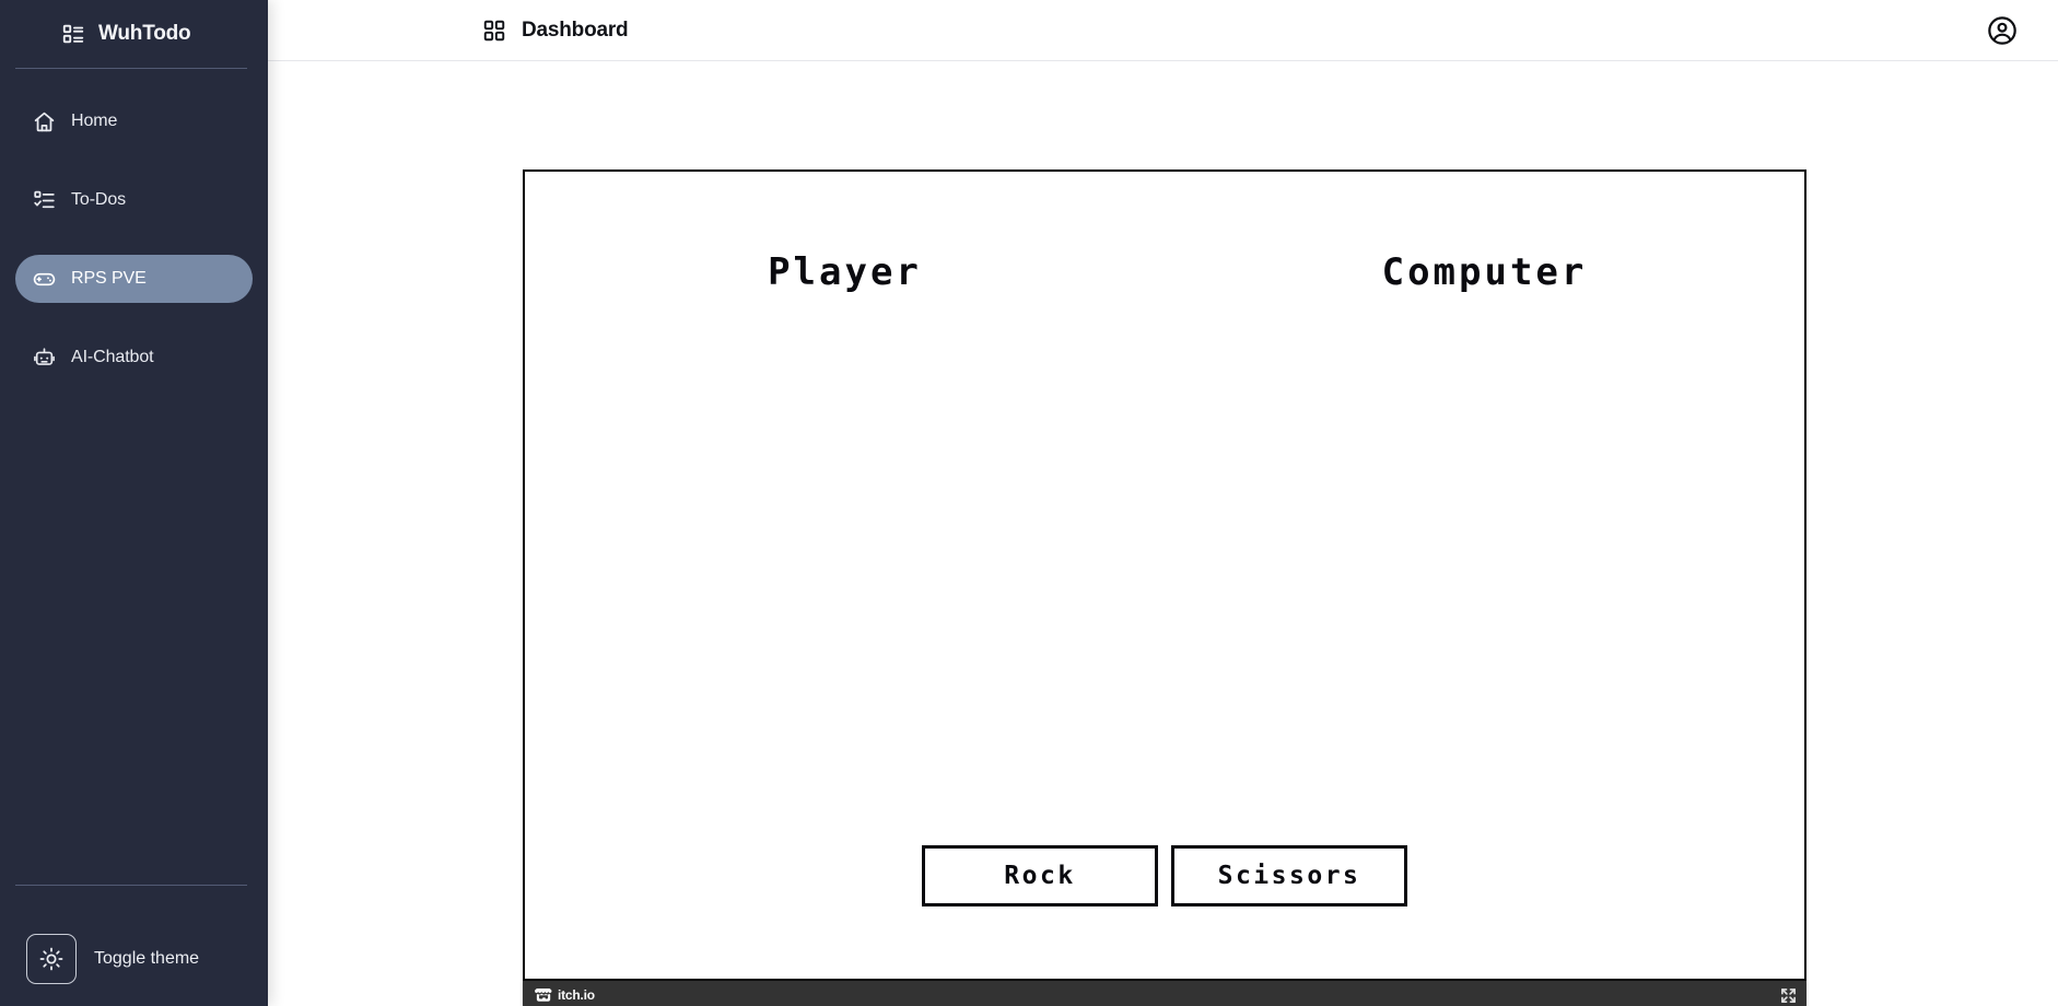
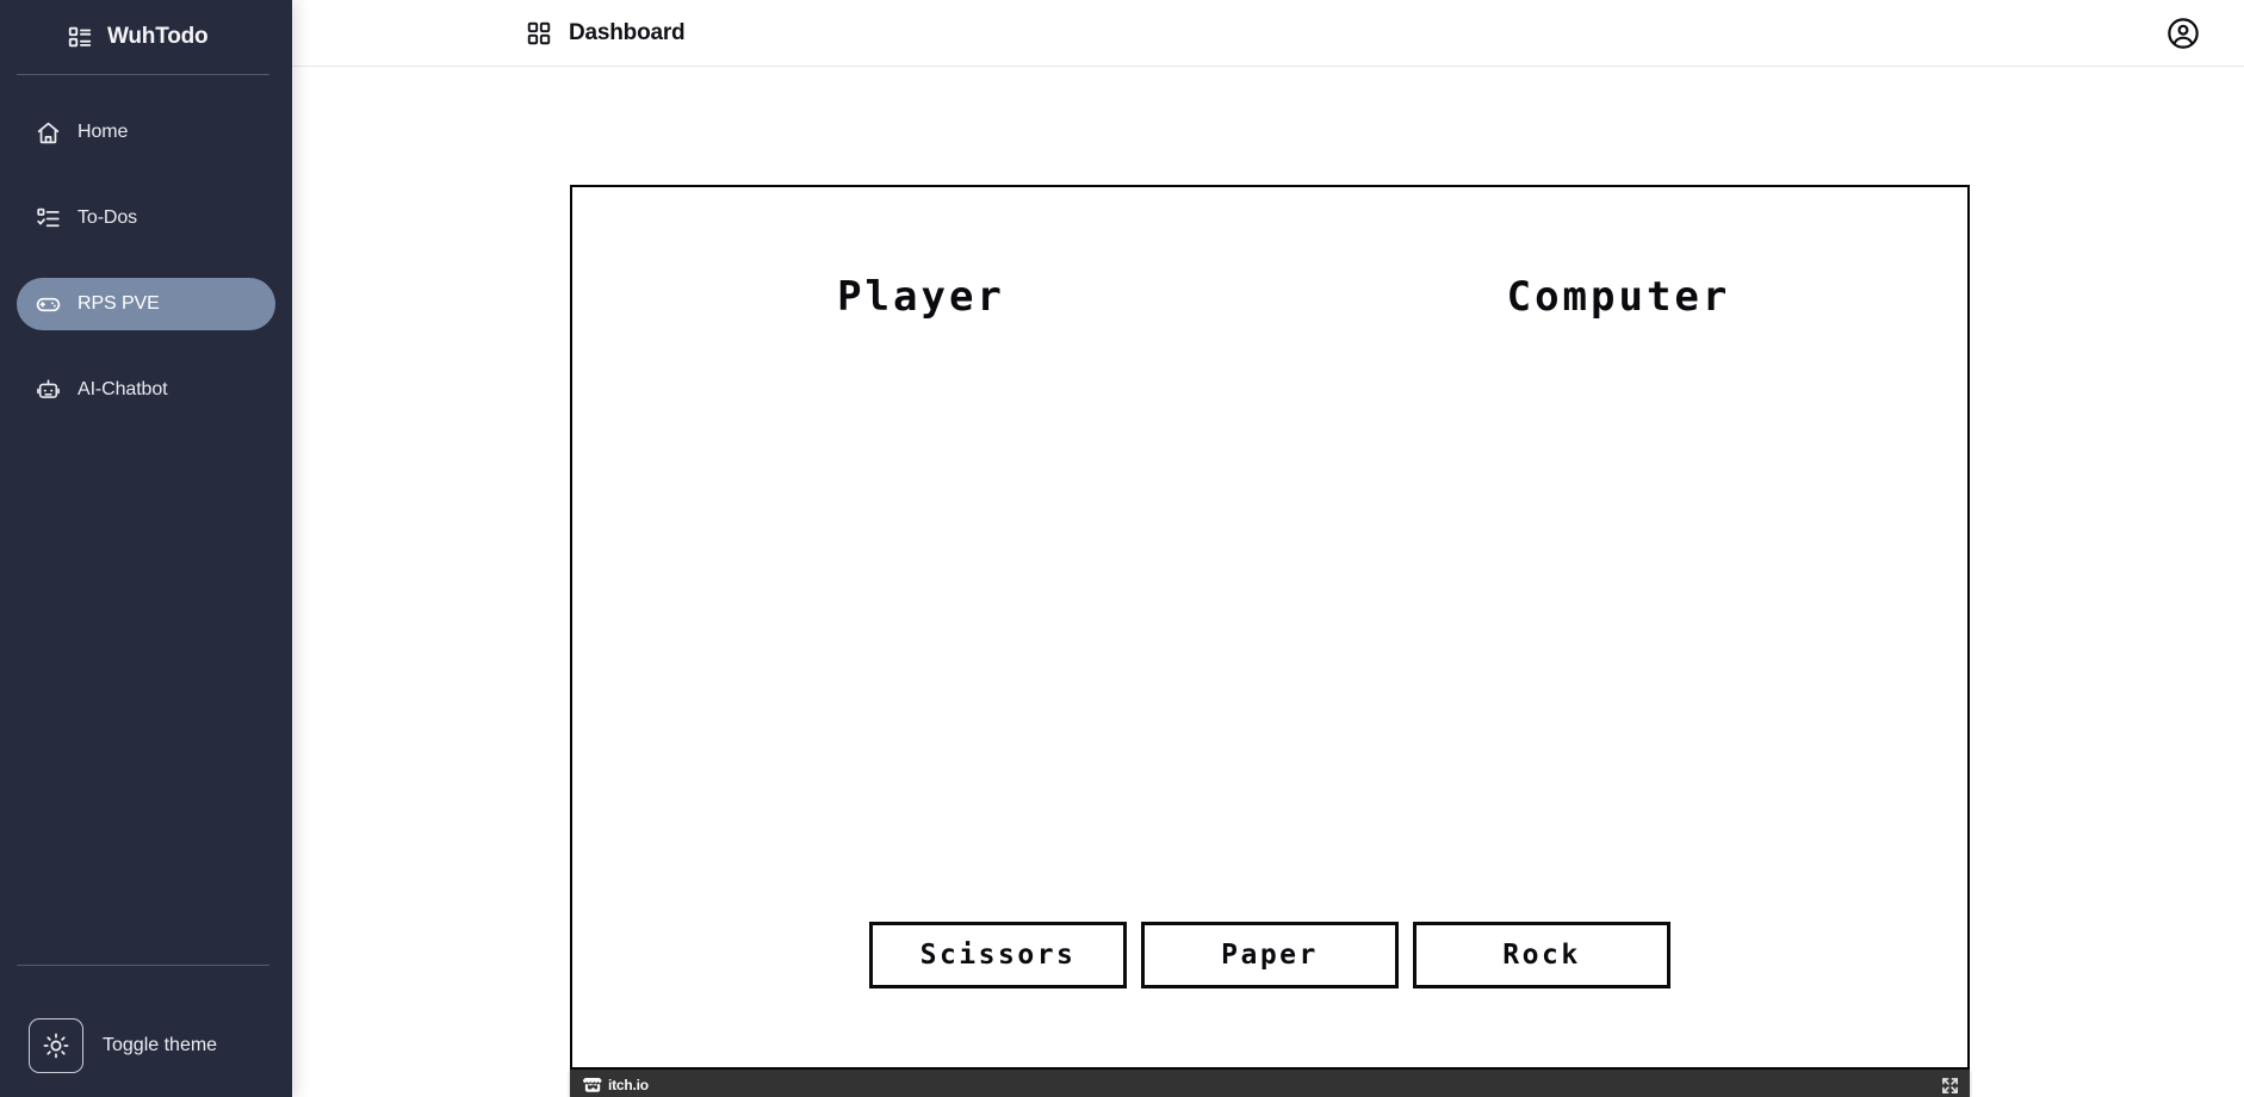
  WuhTodo
  Home
  To-Dos
  RPS PVE
  AI-Chatbot
  Toggle theme
  Dashboard
  Player
  Computer
- Rock
+ Scissors
+ Paper
- Scissors
+ Rock
  itch.io
